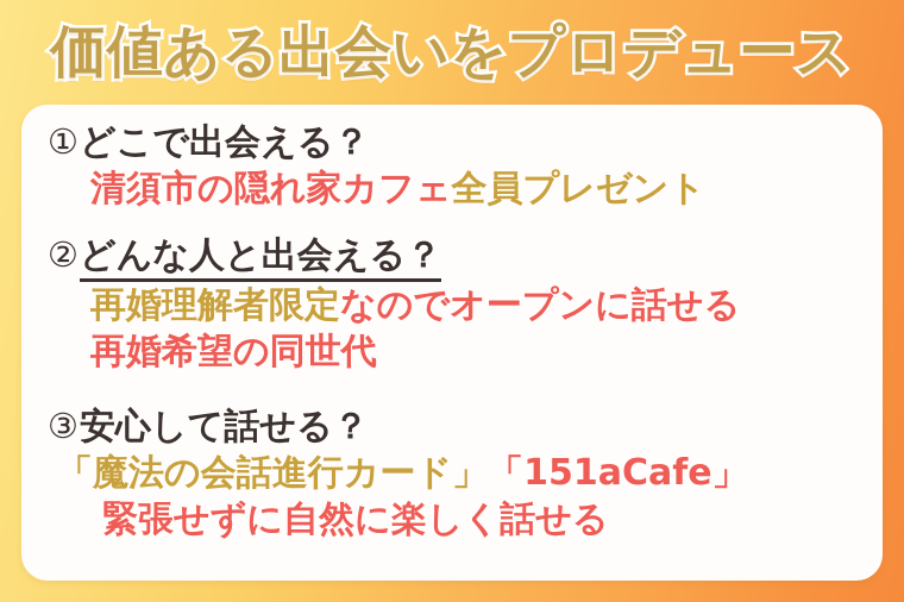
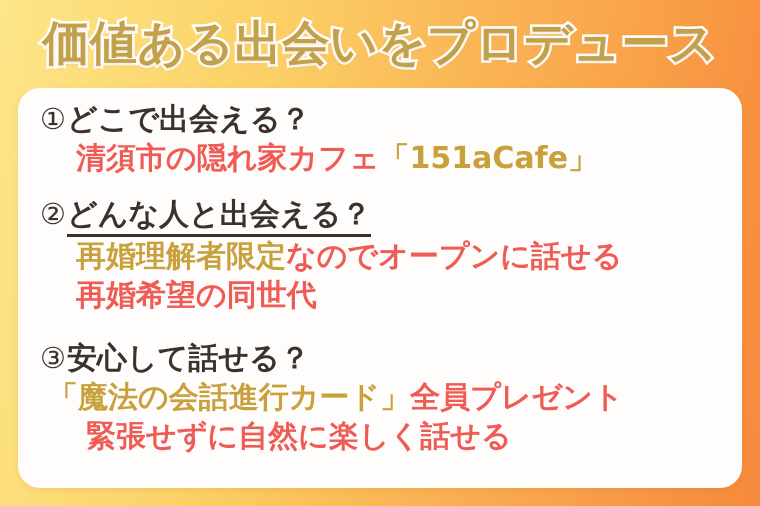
  価値ある出会いをプロデュース
  ①
  どこで出会える？
- 清須市の隠れ家カフェ全員プレゼント
+ 清須市の隠れ家カフェ「151aCafe」
  ②
  どんな人と出会える？
  再婚理解者限定なのでオープンに話せる
  再婚希望の同世代
  ③
  安心して話せる？
- 「魔法の会話進行カード」「151aCafe」
+ 「魔法の会話進行カード」全員プレゼント
  緊張せずに自然に楽しく話せる
